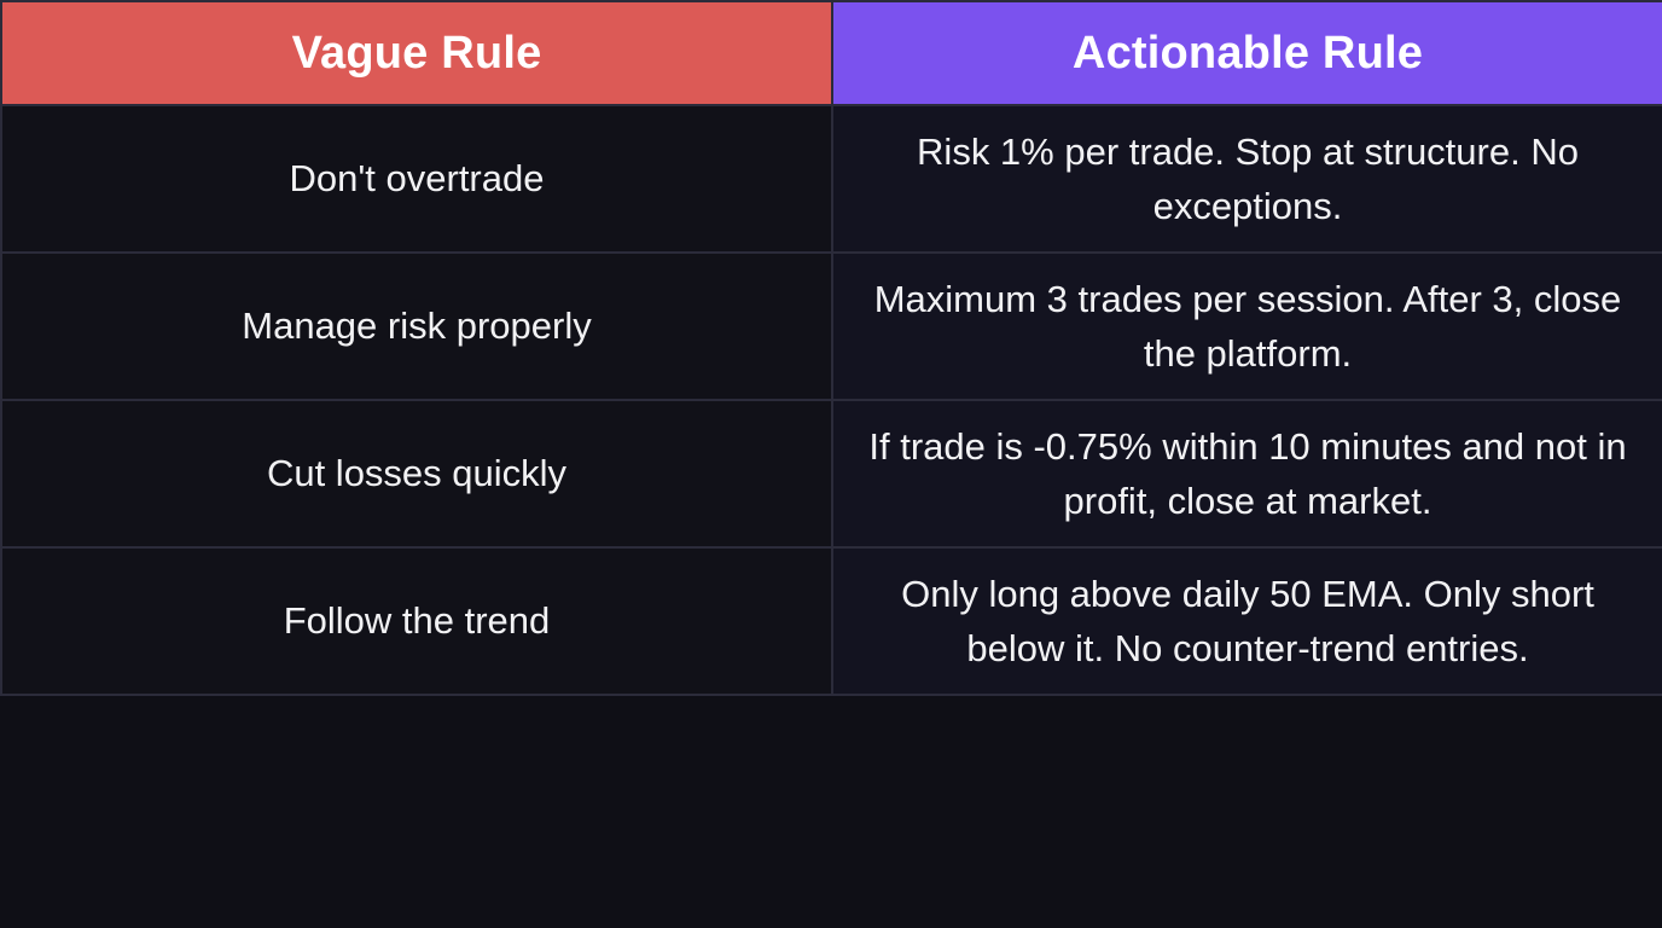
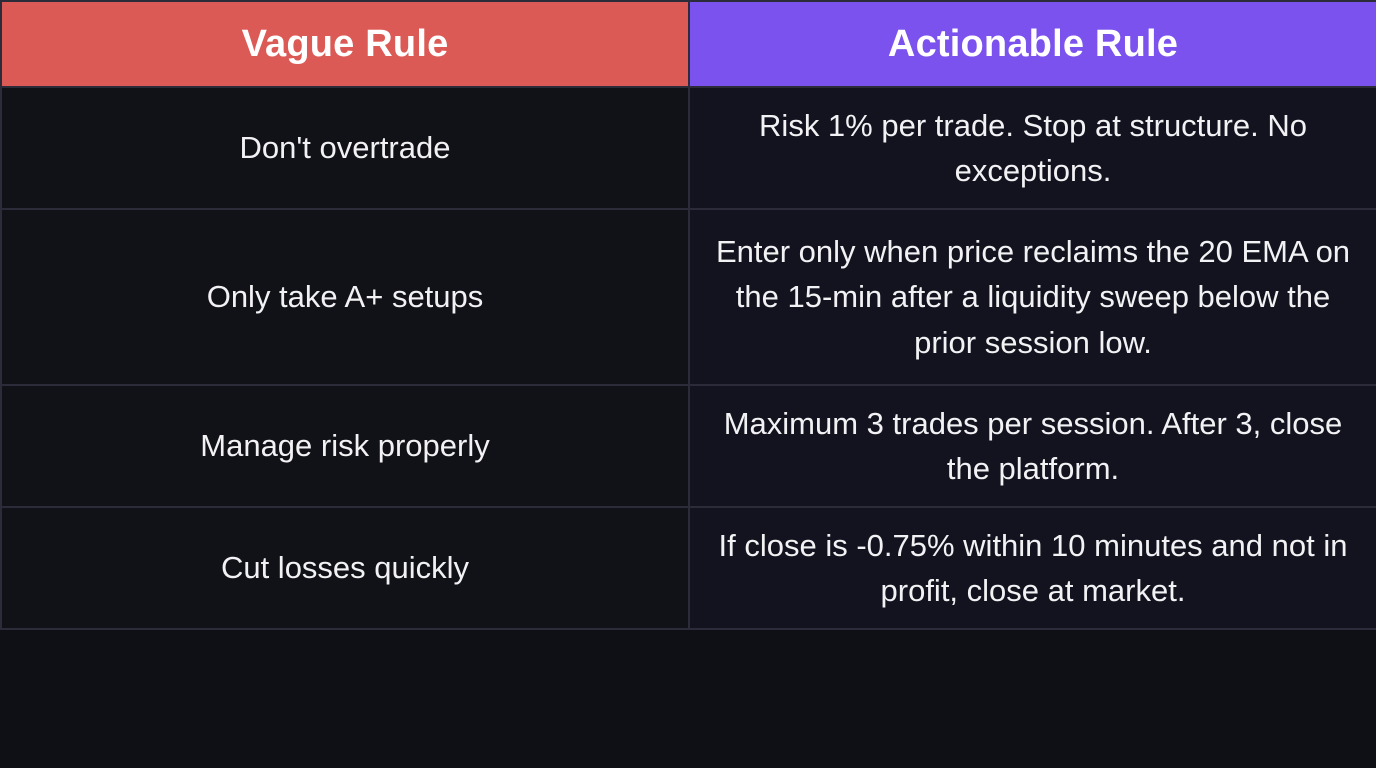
  Vague Rule	Actionable Rule
  Don't overtrade	Risk 1% per trade. Stop at structure. No exceptions.
+ Only take A+ setups	Enter only when price reclaims the 20 EMA on the 15-min after a liquidity sweep below the prior session low.
  Manage risk properly	Maximum 3 trades per session. After 3, close the platform.
- Cut losses quickly	If trade is -0.75% within 10 minutes and not in profit, close at market.
+ Cut losses quickly	If close is -0.75% within 10 minutes and not in profit, close at market.
- Follow the trend	Only long above daily 50 EMA. Only short below it. No counter-trend entries.
